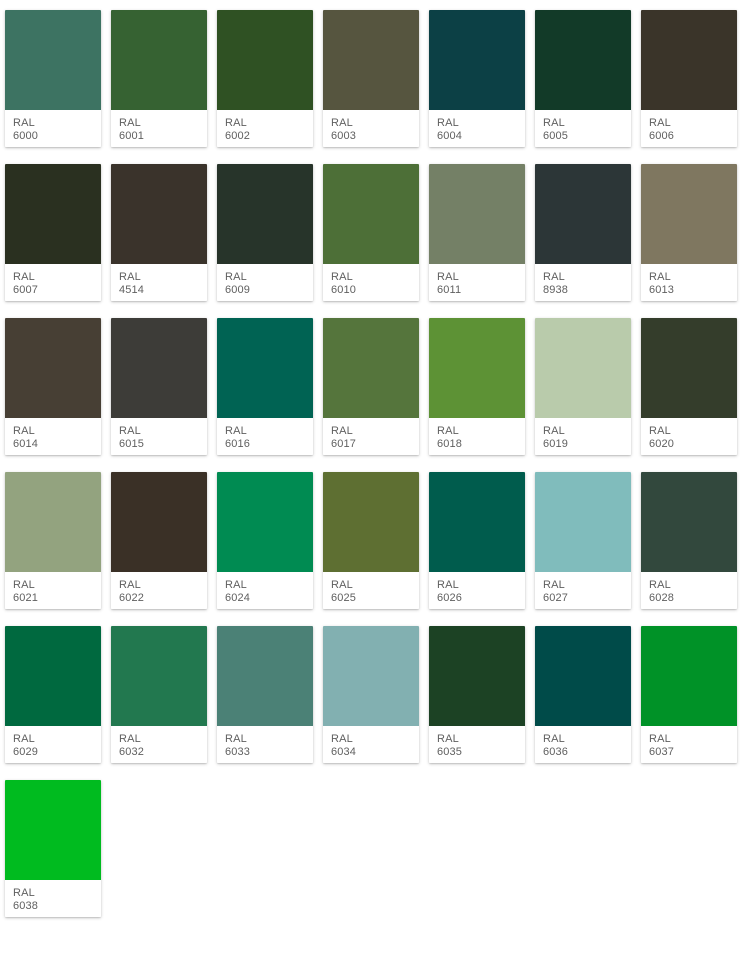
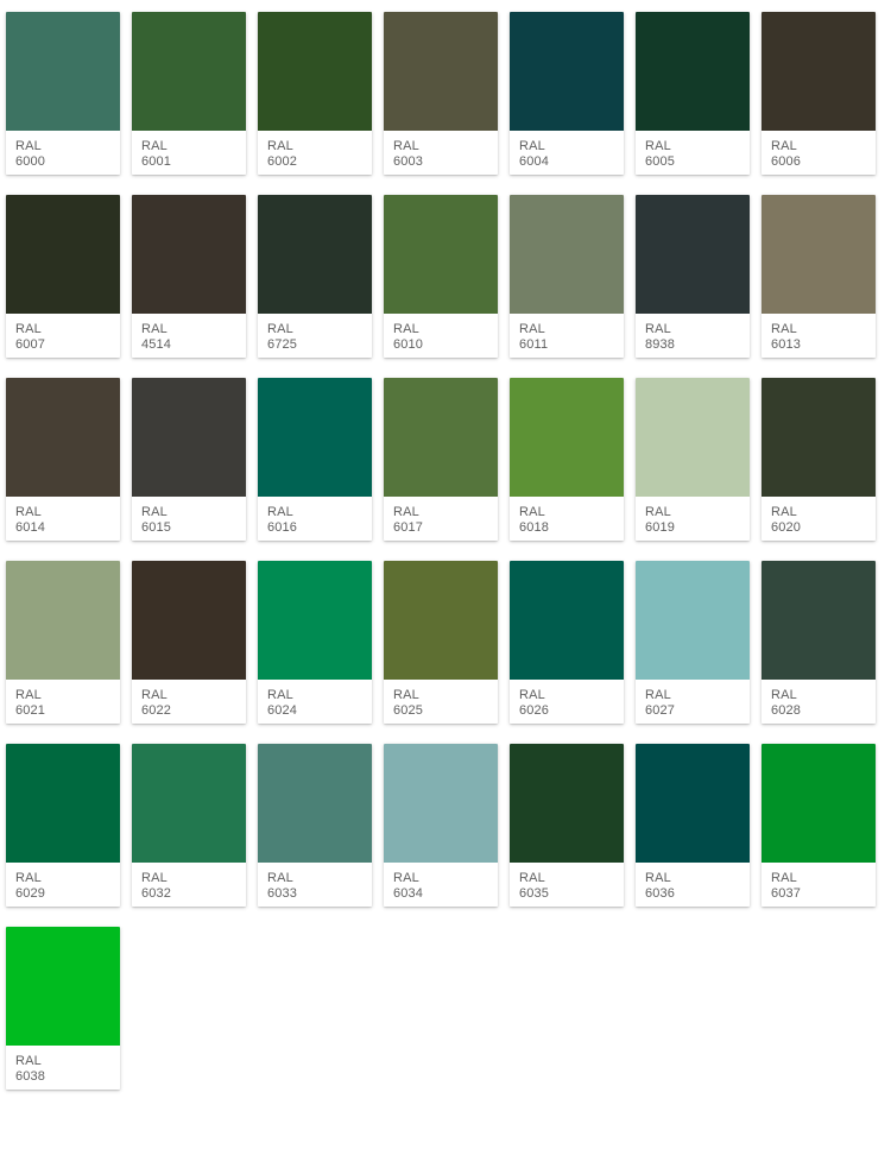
  RAL
  6000
  RAL
  6001
  RAL
  6002
  RAL
  6003
  RAL
  6004
  RAL
  6005
  RAL
  6006
  RAL
  6007
  RAL
  4514
  RAL
- 6009
+ 6725
  RAL
  6010
  RAL
  6011
  RAL
  8938
  RAL
  6013
  RAL
  6014
  RAL
  6015
  RAL
  6016
  RAL
  6017
  RAL
  6018
  RAL
  6019
  RAL
  6020
  RAL
  6021
  RAL
  6022
  RAL
  6024
  RAL
  6025
  RAL
  6026
  RAL
  6027
  RAL
  6028
  RAL
  6029
  RAL
  6032
  RAL
  6033
  RAL
  6034
  RAL
  6035
  RAL
  6036
  RAL
  6037
  RAL
  6038
